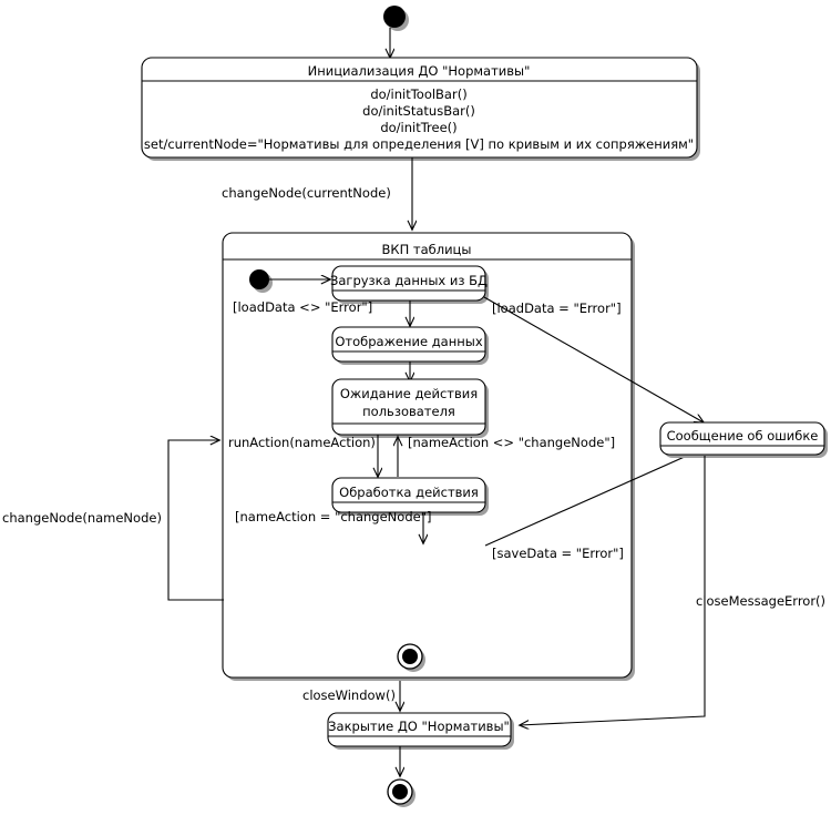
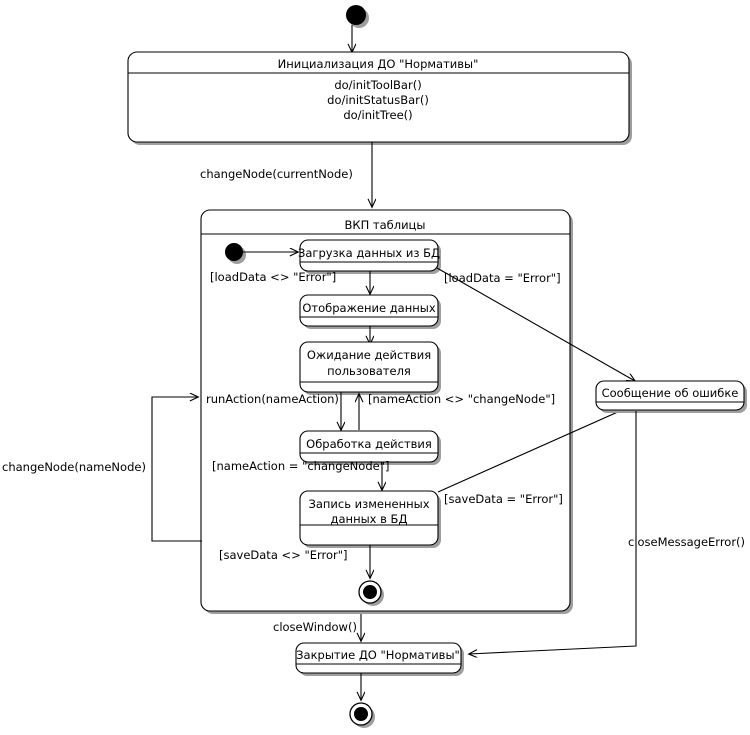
  Инициализация ДО "Нормативы"
  do/initToolBar()
  do/initStatusBar()
  do/initTree()
- set/currentNode="Нормативы для определения [V] по кривым и их сопряжениям"
  changeNode(currentNode)
  ВКП таблицы
  Загрузка данных из БД
  [loadData <> "Error"]
  [loadData = "Error"]
  Отображение данных
  Ожидание действия
  пользователя
  runAction(nameAction)
  [nameAction <> "changeNode"]
  Обработка действия
  [nameAction = "changeNode"]
+ Запись измененных
+ данных в БД
  [saveData = "Error"]
+ [saveData <> "Error"]
  changeNode(nameNode)
  Сообщение об ошибке
  closeMessageError()
  closeWindow()
  Закрытие ДО "Нормативы"
